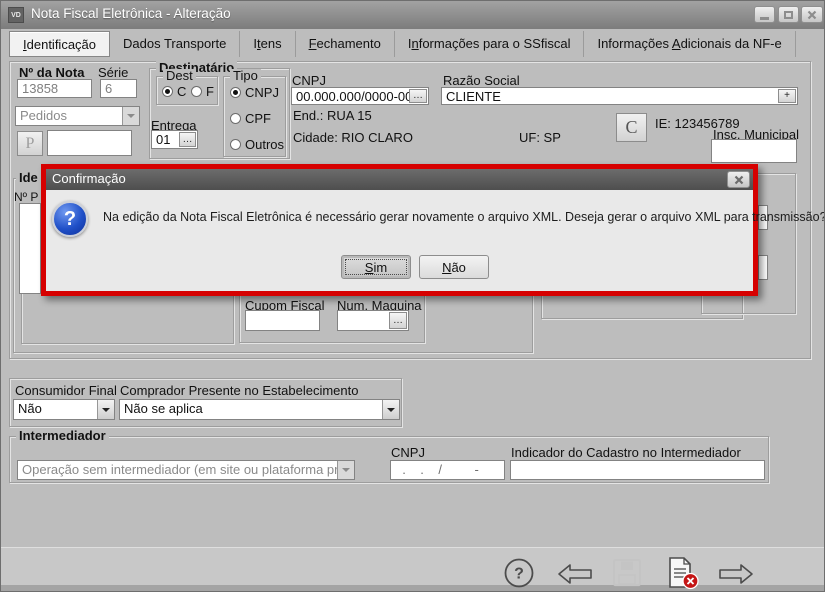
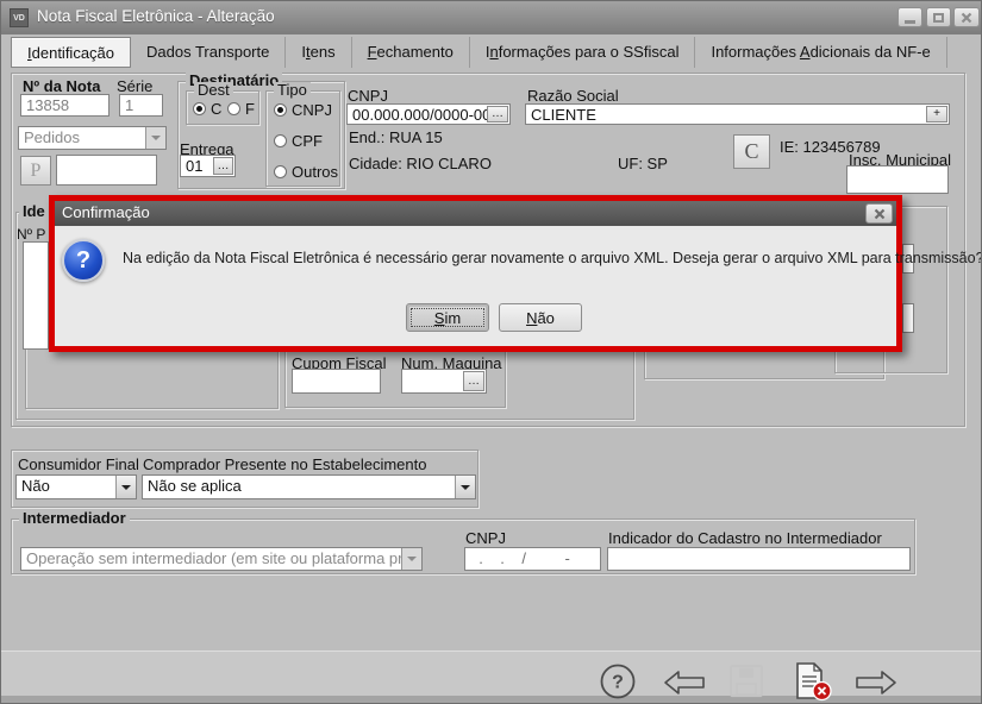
  Nota Fiscal Eletrônica - Alteração
  Identificação
  Dados Transporte
  Itens
  Fechamento
  Informações para o SSfiscal
  Informações Adicionais da NF-e
  Nº da Nota
  13858
  Série
- 6
+ 1
  Pedidos
  P
  Destinatário
  Dest
  C
  F
  Tipo
  CNPJ
  CPF
  Outros
  Entrega
  01
  …
  CNPJ
  00.000.000/0000-0
  …
  Razão Social
  CLIENTE
  +
  End.: RUA 15
  Cidade: RIO CLARO
  UF: SP
  C
  IE: 123456789
  Insc. Municipal
  Ide
  Nº P
  Cupom Fiscal
  Num. Maquina
  …
  Consumidor Final
  Não
  Comprador Presente no Estabelecimento
  Não se aplica
  Intermediador
  Operação sem intermediador (em site ou plataforma p
  CNPJ
  . . / -
  Indicador do Cadastro no Intermediador
  ?
  Confirmação
  ?
  Na edição da Nota Fiscal Eletrônica é necessário gerar novamente o arquivo XML. Deseja gerar o arquivo XML para transmissão?
  S
  im
  N
  ão
